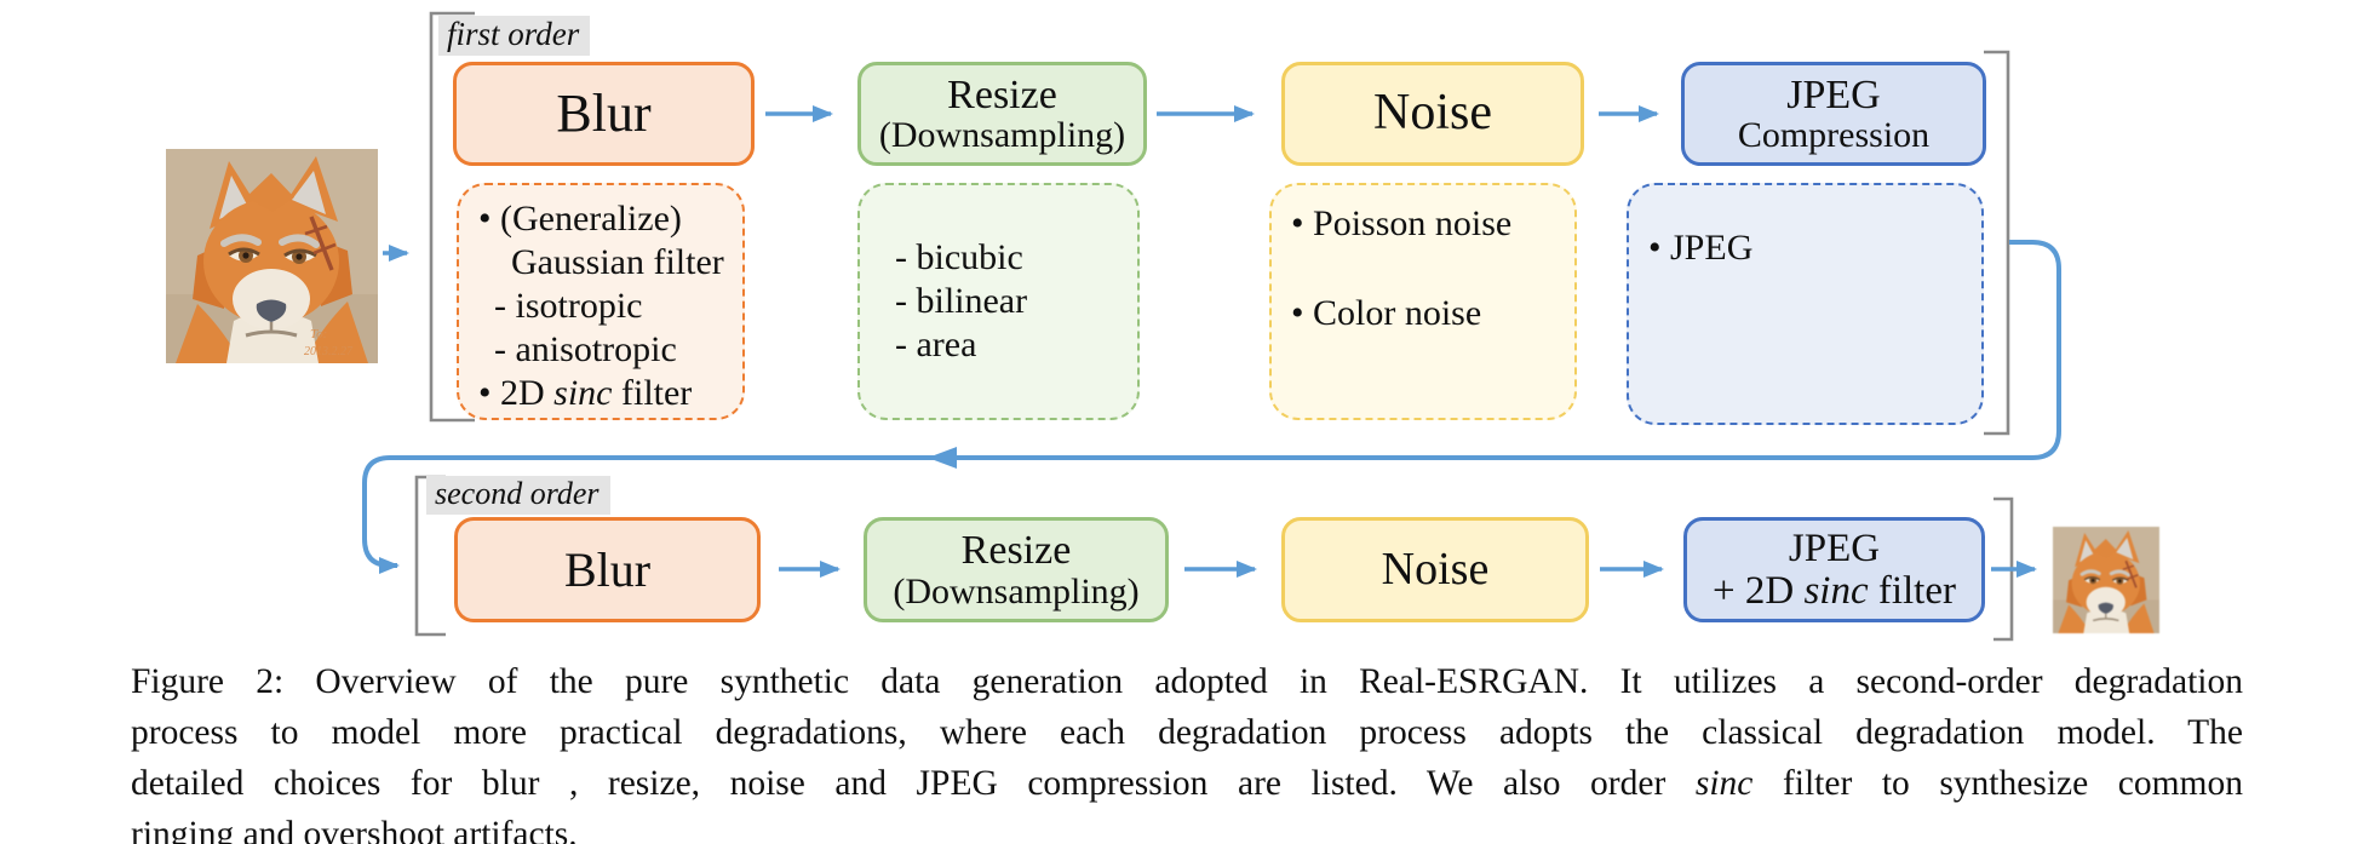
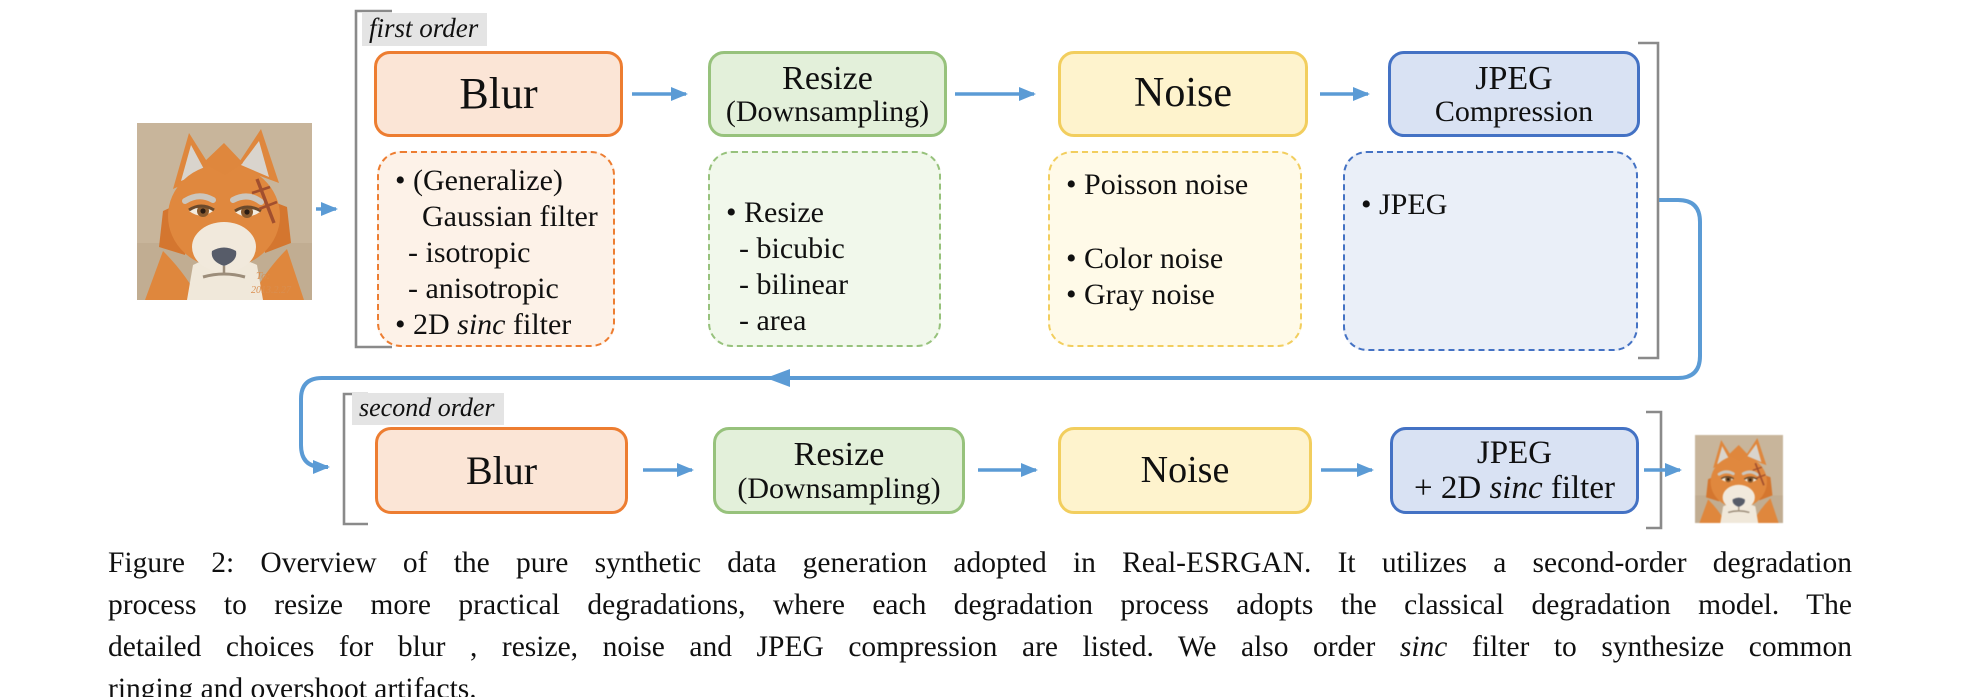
  To:
  2013.2.27
  first order
  second order
  Blur
  Resize
  (Downsampling)
  Noise
  JPEG
  Compression
  • (Generalize)
  Gaussian filter
  - isotropic
  - anisotropic
  • 2D sinc filter
+ • Resize
  - bicubic
  - bilinear
  - area
  • Poisson noise
  • Color noise
+ • Gray noise
  • JPEG
  Blur
  Resize
  (Downsampling)
  Noise
  JPEG
  + 2D sinc filter
  Figure 2: Overview of the pure synthetic data generation adopted in Real-ESRGAN. It utilizes a second-order degradation
- process to model more practical degradations, where each degradation process adopts the classical degradation model. The
+ process to resize more practical degradations, where each degradation process adopts the classical degradation model. The
  detailed choices for blur , resize, noise and JPEG compression are listed. We also order sinc filter to synthesize common
  ringing and overshoot artifacts.
